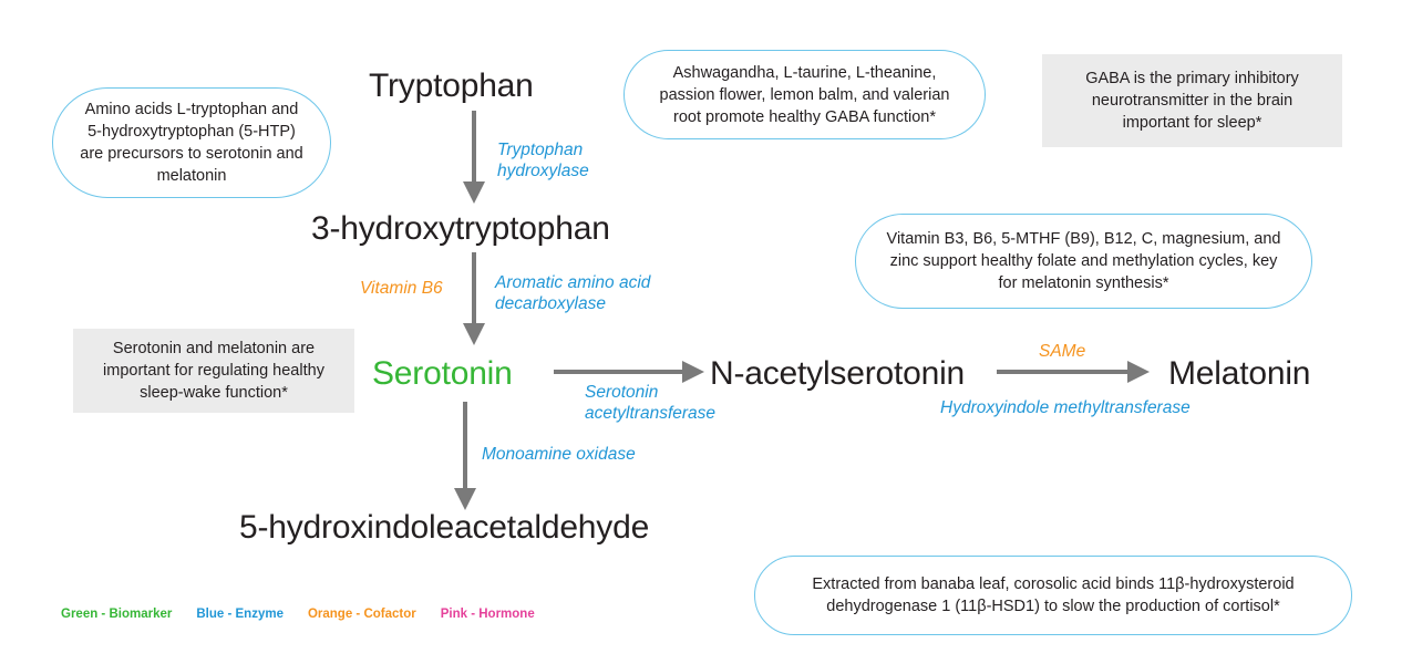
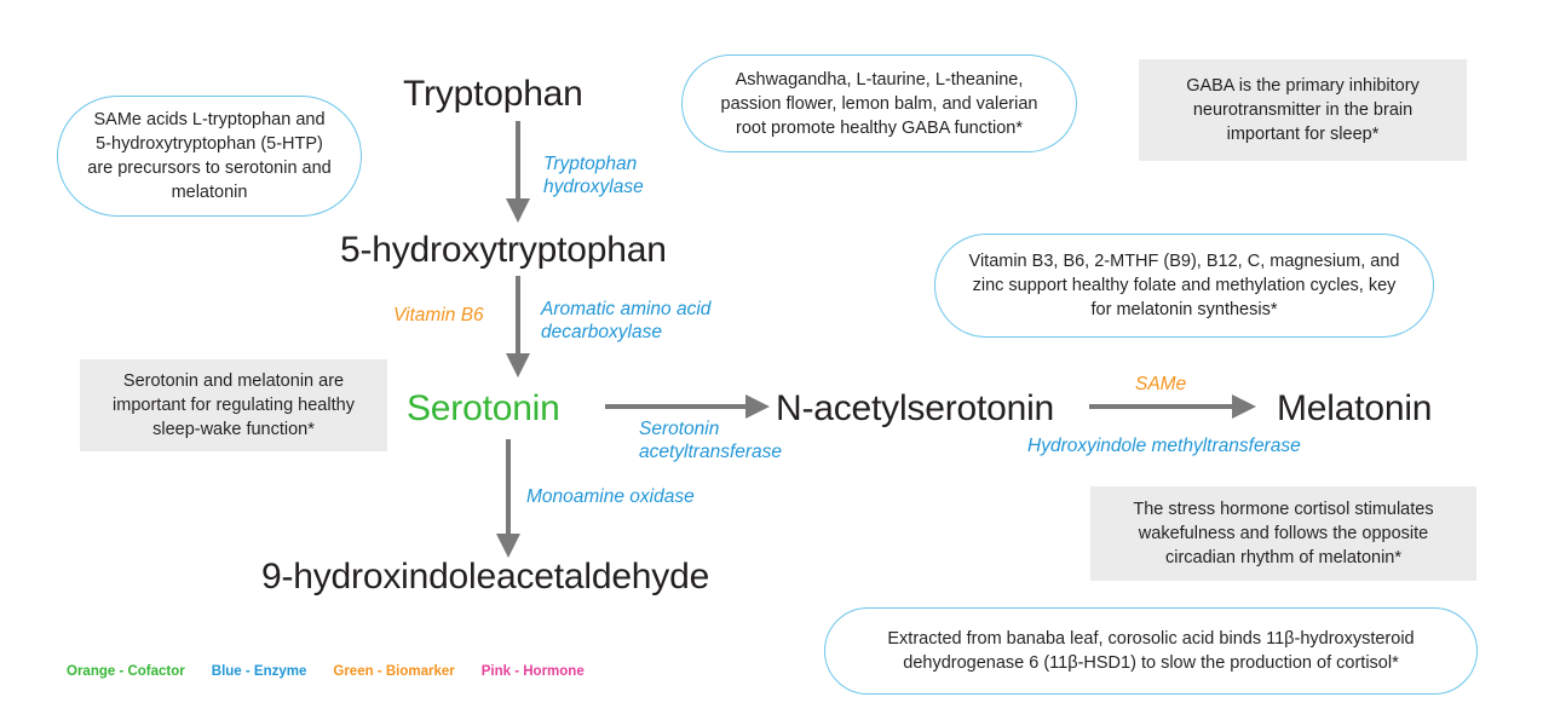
  Tryptophan
- 3-hydroxytryptophan
+ 5-hydroxytryptophan
  Serotonin
  N-acetylserotonin
  Melatonin
- 5-hydroxindoleacetaldehyde
+ 9-hydroxindoleacetaldehyde
  Tryptophan
  hydroxylase
  Aromatic amino acid
  decarboxylase
  Serotonin
  acetyltransferase
  Hydroxyindole methyltransferase
  Monoamine oxidase
  Vitamin B6
  SAMe
- Amino acids L-tryptophan and 5-hydroxytryptophan (5-HTP) are precursors to serotonin and melatonin
+ SAMe acids L-tryptophan and 5-hydroxytryptophan (5-HTP) are precursors to serotonin and melatonin
  Ashwagandha, L-taurine, L-theanine, passion flower, lemon balm, and valerian root promote healthy GABA function*
- Vitamin B3, B6, 5-MTHF (B9), B12, C, magnesium, and zinc support healthy folate and methylation cycles, key for melatonin synthesis*
+ Vitamin B3, B6, 2-MTHF (B9), B12, C, magnesium, and zinc support healthy folate and methylation cycles, key for melatonin synthesis*
- Extracted from banaba leaf, corosolic acid binds 11β-hydroxysteroid dehydrogenase 1 (11β-HSD1) to slow the production of cortisol*
+ Extracted from banaba leaf, corosolic acid binds 11β-hydroxysteroid dehydrogenase 6 (11β-HSD1) to slow the production of cortisol*
  GABA is the primary inhibitory neurotransmitter in the brain important for sleep*
  Serotonin and melatonin are important for regulating healthy sleep-wake function*
+ The stress hormone cortisol stimulates wakefulness and follows the opposite circadian rhythm of melatonin*
- Green - Biomarker
+ Orange - Cofactor
  Blue - Enzyme
- Orange - Cofactor
+ Green - Biomarker
  Pink - Hormone
